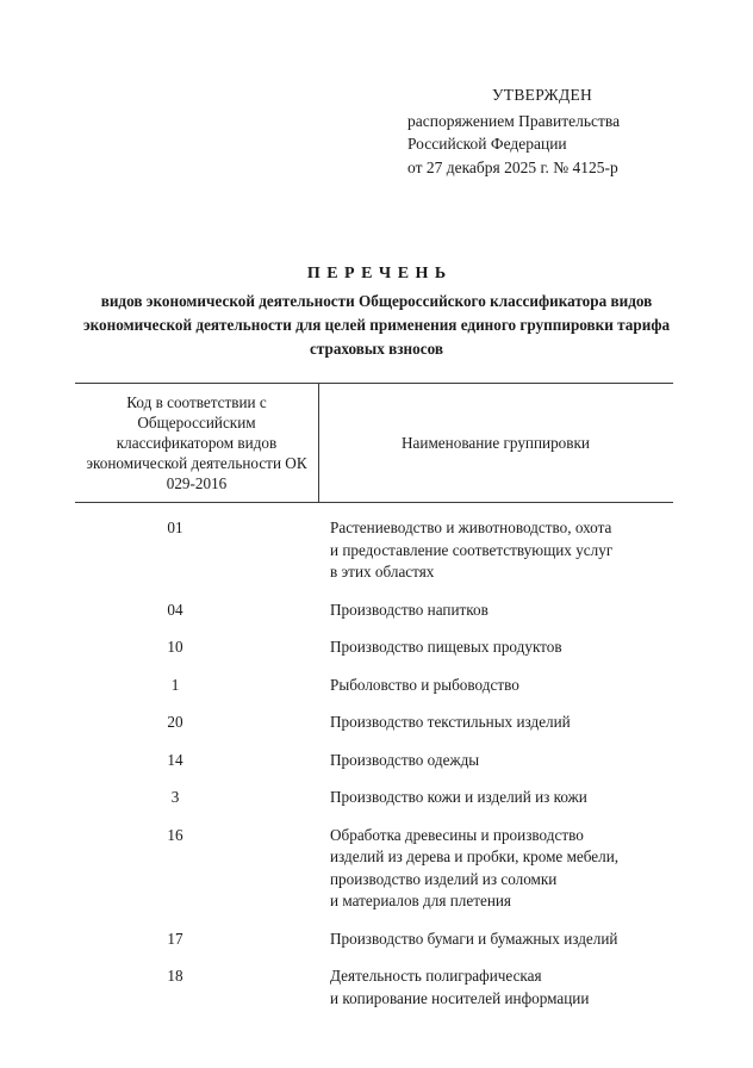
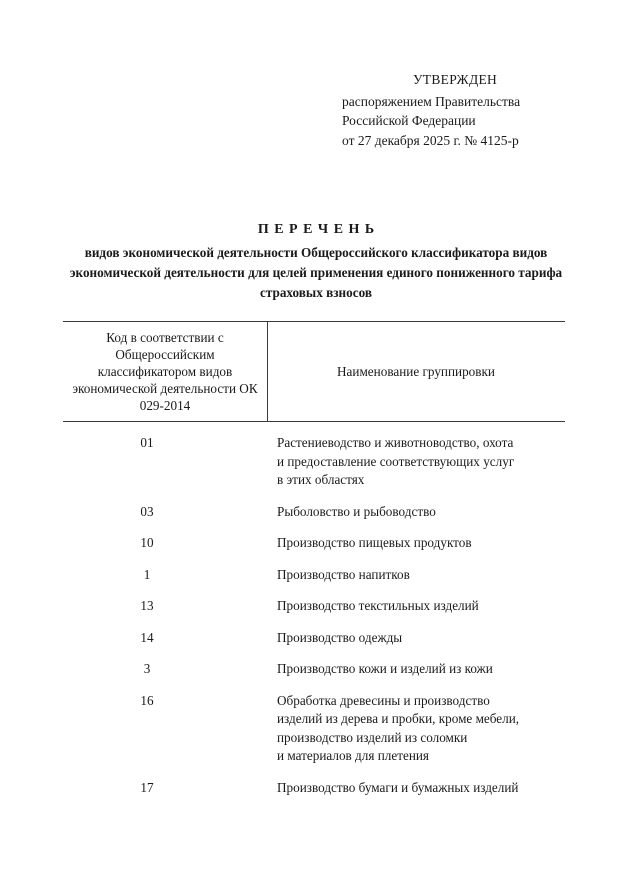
  УТВЕРЖДЕН
  распоряжением Правительства
  Российской Федерации
  от 27 декабря 2025 г. № 4125-р
  ПЕРЕЧЕНЬ
- видов экономической деятельности Общероссийского классификатора видов экономической деятельности для целей применения единого группировки тарифа страховых взносов
+ видов экономической деятельности Общероссийского классификатора видов экономической деятельности для целей применения единого пониженного тарифа страховых взносов
- Код в соответствии с Общероссийским классификатором видов экономической деятельности ОК 029-2016
+ Код в соответствии с Общероссийским классификатором видов экономической деятельности ОК 029-2014
  Наименование группировки
  01
  Растениеводство и животноводство, охота
  и предоставление соответствующих услуг
  в этих областях
- 04
+ 03
- Производство напитков
+ Рыболовство и рыбоводство
  10
  Производство пищевых продуктов
  1
- Рыболовство и рыбоводство
+ Производство напитков
- 20
+ 13
  Производство текстильных изделий
  14
  Производство одежды
  3
  Производство кожи и изделий из кожи
  16
  Обработка древесины и производство
  изделий из дерева и пробки, кроме мебели,
  производство изделий из соломки
  и материалов для плетения
  17
  Производство бумаги и бумажных изделий
- 18
- Деятельность полиграфическая
- и копирование носителей информации
